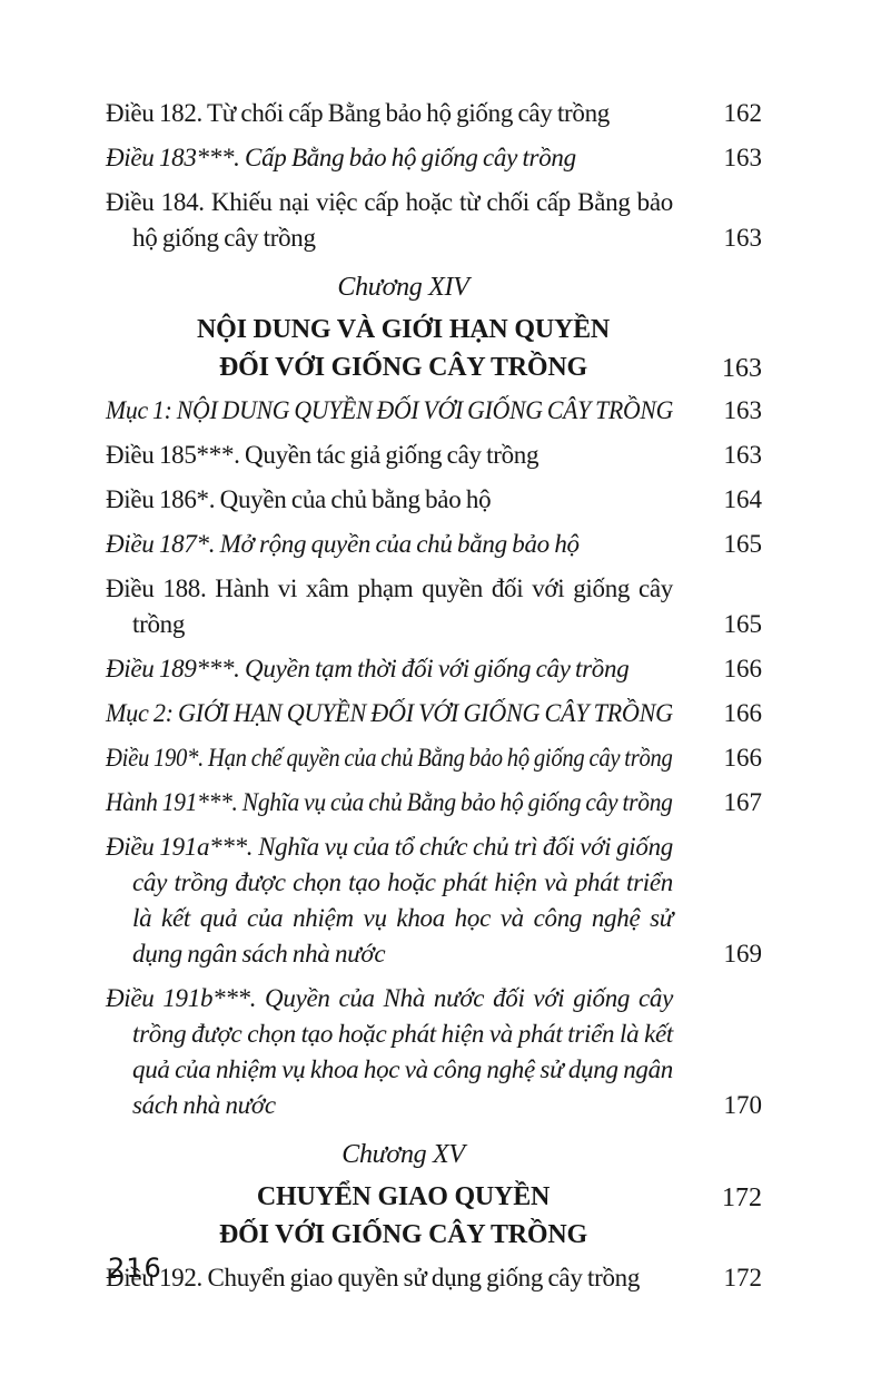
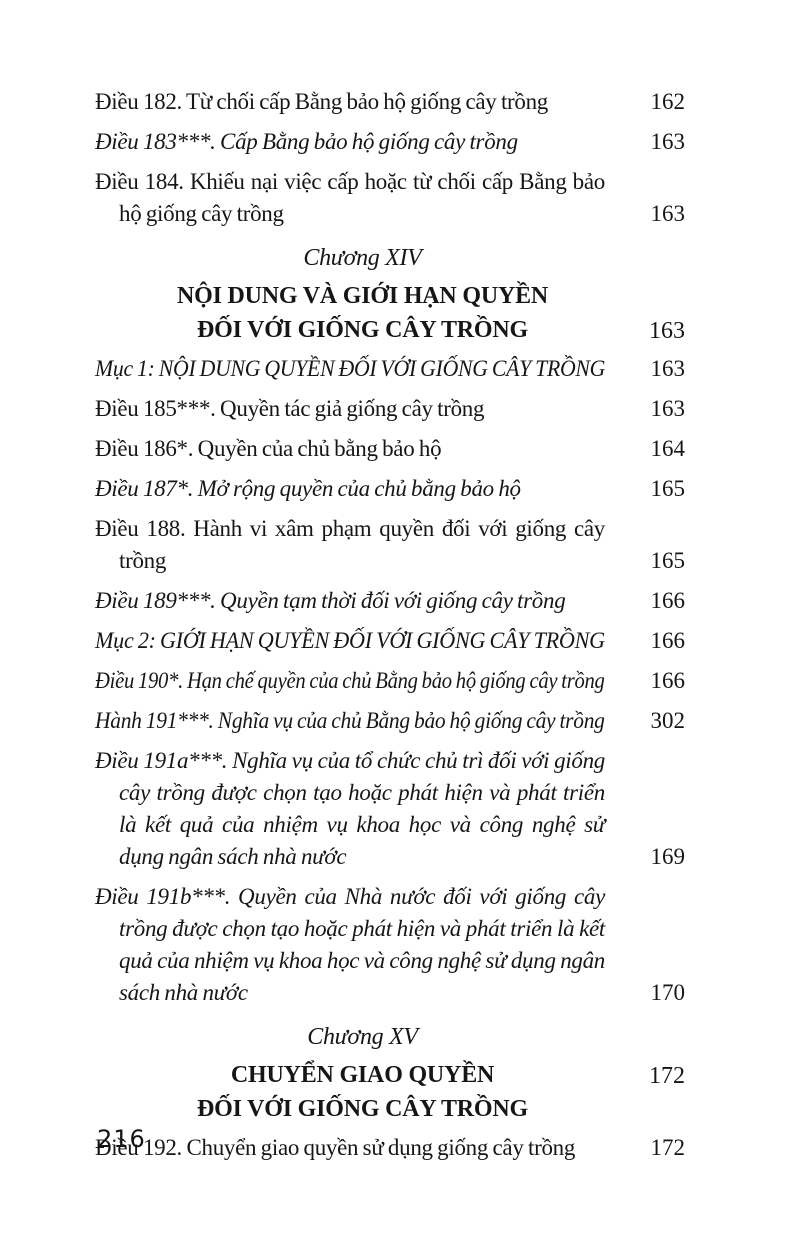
  Điều 182. Từ chối cấp Bằng bảo hộ giống cây trồng
  162
  Điều 183***. Cấp Bằng bảo hộ giống cây trồng
  163
  Điều 184. Khiếu nại việc cấp hoặc từ chối cấp Bằng bảo hộ giống cây trồng
  163
  Chương XIV
  NỘI DUNG VÀ GIỚI HẠN QUYỀN
  ĐỐI VỚI GIỐNG CÂY TRỒNG
  163
  Mục 1: NỘI DUNG QUYỀN ĐỐI VỚI GIỐNG CÂY TRỒNG
  163
  Điều 185***. Quyền tác giả giống cây trồng
  163
  Điều 186*. Quyền của chủ bằng bảo hộ
  164
  Điều 187*. Mở rộng quyền của chủ bằng bảo hộ
  165
  Điều 188. Hành vi xâm phạm quyền đối với giống cây trồng
  165
  Điều 189***. Quyền tạm thời đối với giống cây trồng
  166
  Mục 2: GIỚI HẠN QUYỀN ĐỐI VỚI GIỐNG CÂY TRỒNG
  166
  Điều 190*. Hạn chế quyền của chủ Bằng bảo hộ giống cây trồng
  166
  Hành 191***. Nghĩa vụ của chủ Bằng bảo hộ giống cây trồng
- 167
+ 302
  Điều 191a***. Nghĩa vụ của tổ chức chủ trì đối với giống cây trồng được chọn tạo hoặc phát hiện và phát triển là kết quả của nhiệm vụ khoa học và công nghệ sử dụng ngân sách nhà nước
  169
  Điều 191b***. Quyền của Nhà nước đối với giống cây trồng được chọn tạo hoặc phát hiện và phát triển là kết quả của nhiệm vụ khoa học và công nghệ sử dụng ngân sách nhà nước
  170
  Chương XV
  CHUYỂN GIAO QUYỀN
  172
  ĐỐI VỚI GIỐNG CÂY TRỒNG
  Điều 192. Chuyển giao quyền sử dụng giống cây trồng
  172
  216
